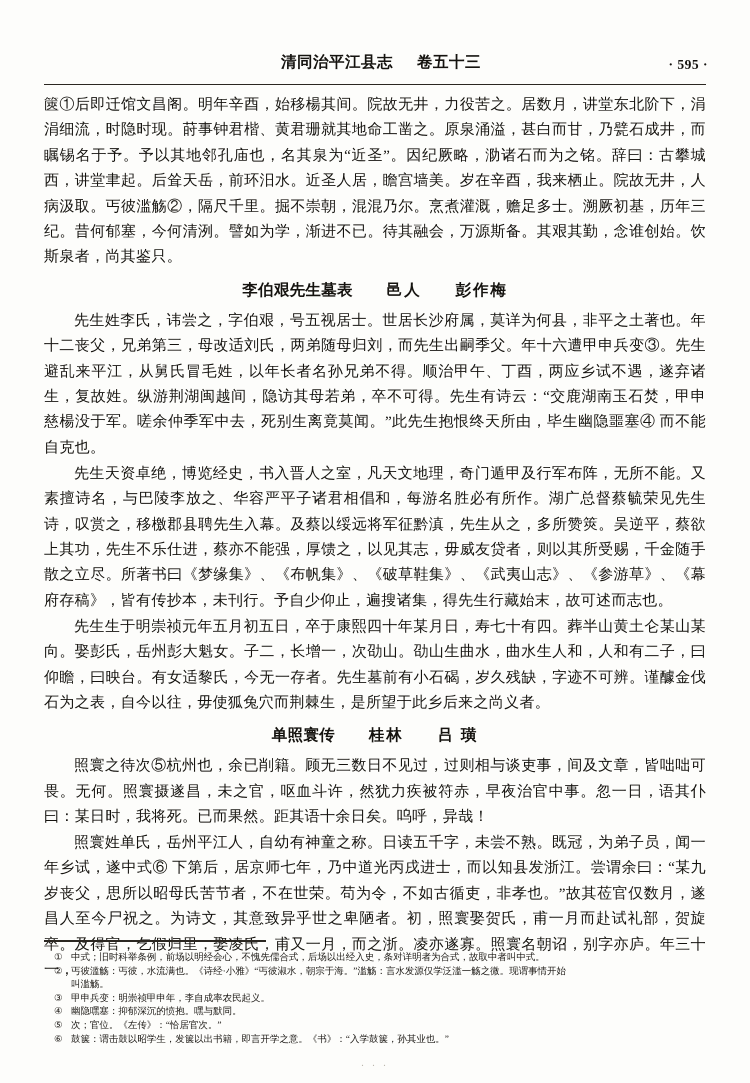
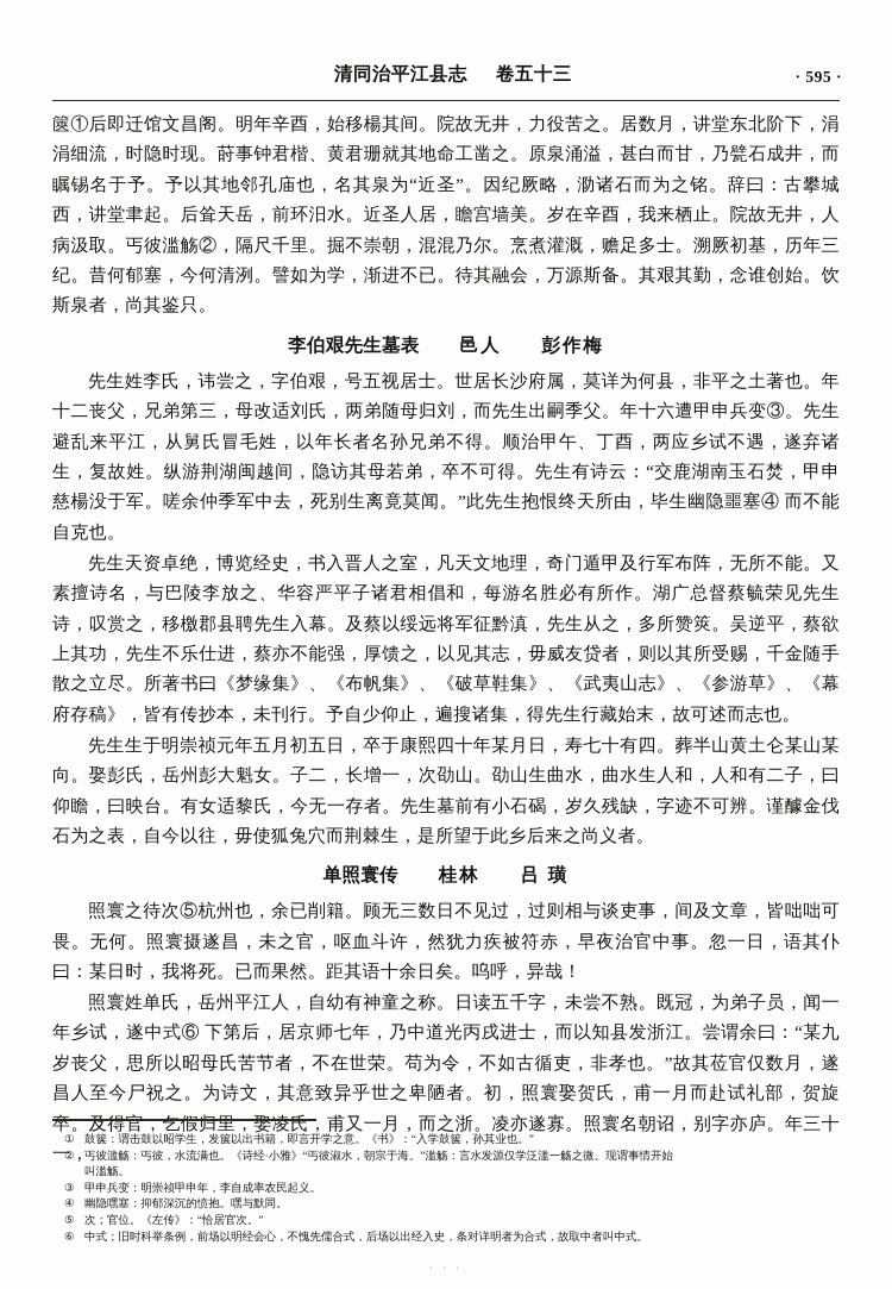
  清同治平江县志
  卷五十三
  · 595 ·
  篋①后即迁馆文昌阁。明年辛酉，始移楊其间。院故无井，力役苦之。居数月，讲堂东北阶下，涓涓细流，时隐时现。莳事钟君楷、黄君珊就其地命工凿之。原泉涌溢，甚白而甘，乃甓石成井，而瞩锡名于予。予以其地邻孔庙也，名其泉为“近圣”。因纪厥略，泐诸石而为之铭。辞曰：古攀城西，讲堂聿起。后耸天岳，前环汨水。近圣人居，瞻宫墙美。岁在辛酉，我来栖止。院故无井，人病汲取。丐彼滥觞②，隔尺千里。掘不崇朝，混混乃尔。烹煮灌溉，赡足多士。溯厥初基，历年三纪。昔何郁塞，今何清洌。譬如为学，渐进不已。待其融会，万源斯备。其艰其勤，念谁创始。饮斯泉者，尚其鉴只。
  李伯艰先生墓表 邑人 彭作梅
  先生姓李氏，讳尝之，字伯艰，号五视居士。世居长沙府属，莫详为何县，非平之土著也。年十二丧父，兄弟第三，母改适刘氏，两弟随母归刘，而先生出嗣季父。年十六遭甲申兵变③。先生避乱来平江，从舅氏冒毛姓，以年长者名孙兄弟不得。顺治甲午、丁酉，两应乡试不遇，遂弃诸生，复故姓。纵游荆湖闽越间，隐访其母若弟，卒不可得。先生有诗云：“交鹿湖南玉石焚，甲申慈楊没于军。嗟余仲季军中去，死别生离竟莫闻。”此先生抱恨终天所由，毕生幽隐噩塞④ 而不能自克也。
  先生天资卓绝，博览经史，书入晋人之室，凡天文地理，奇门遁甲及行军布阵，无所不能。又素擅诗名，与巴陵李放之、华容严平子诸君相倡和，每游名胜必有所作。湖广总督蔡毓荣见先生诗，叹赏之，移檄郡县聘先生入幕。及蔡以绥远将军征黔滇，先生从之，多所赞筴。吴逆平，蔡欲上其功，先生不乐仕进，蔡亦不能强，厚馈之，以见其志，毋威友贷者，则以其所受赐，千金随手散之立尽。所著书曰《梦缘集》、《布帆集》、《破草鞋集》、《武夷山志》、《参游草》、《幕府存稿》，皆有传抄本，未刊行。予自少仰止，遍搜诸集，得先生行藏始末，故可述而志也。
  先生生于明崇祯元年五月初五日，卒于康熙四十年某月日，寿七十有四。葬半山黄土仑某山某向。娶彭氏，岳州彭大魁女。子二，长增一，次劭山。劭山生曲水，曲水生人和，人和有二子，曰仰瞻，曰映台。有女适黎氏，今无一存者。先生墓前有小石碣，岁久残缺，字迹不可辨。谨醵金伐石为之表，自今以往，毋使狐兔穴而荆棘生，是所望于此乡后来之尚义者。
  单照寰传 桂林 吕 璜
  照寰之待次⑤杭州也，余已削籍。顾无三数日不见过，过则相与谈吏事，间及文章，皆咄咄可畏。无何。照寰摄遂昌，未之官，呕血斗许，然犹力疾被符赤，早夜治官中事。忽一日，语其仆曰：某日时，我将死。已而果然。距其语十余日矣。呜呼，异哉！
  照寰姓单氏，岳州平江人，自幼有神童之称。日读五千字，未尝不熟。既冠，为弟子员，闻一年乡试，遂中式⑥ 下第后，居京师七年，乃中道光丙戌进士，而以知县发浙江。尝谓余曰：“某九岁丧父，思所以昭母氏苦节者，不在世荣。苟为令，不如古循吏，非孝也。”故其莅官仅数月，遂昌人至今尸祝之。为诗文，其意致异乎世之卑陋者。初，照寰娶贺氏，甫一月而赴试礼部，贺旋卒。及得官，乞假归里，娶凌氏，甫又一月，而之浙。凌亦遂寡。照寰名朝诏，别字亦庐。年三十一，
  ①
- 中式；旧时科举条例，前场以明经会心，不愧先儒合式，后场以出经入史，条对详明者为合式，故取中者叫中式。
+ 鼓箧：谓击鼓以昭学生，发箧以出书籍，即言开学之意。《书》：“入学鼓箧，孙其业也。”
  ②
  丐彼滥觞：丐彼，水流满也。《诗经·小雅》“丐彼淑水，朝宗于海。”滥觞：言水发源仅学泛滥一觞之微。现谓事情开始
  叫滥觞。
  ③
  甲申兵变：明崇祯甲申年，李自成率农民起义。
  ④
  幽隐嘿塞：抑郁深沉的愤抱。嘿与默同。
  ⑤
  次；官位。《左传》：“恰居官次。”
  ⑥
- 鼓箧：谓击鼓以昭学生，发箧以出书籍，即言开学之意。《书》：“入学鼓箧，孙其业也。”
+ 中式；旧时科举条例，前场以明经会心，不愧先儒合式，后场以出经入史，条对详明者为合式，故取中者叫中式。
  . . .
